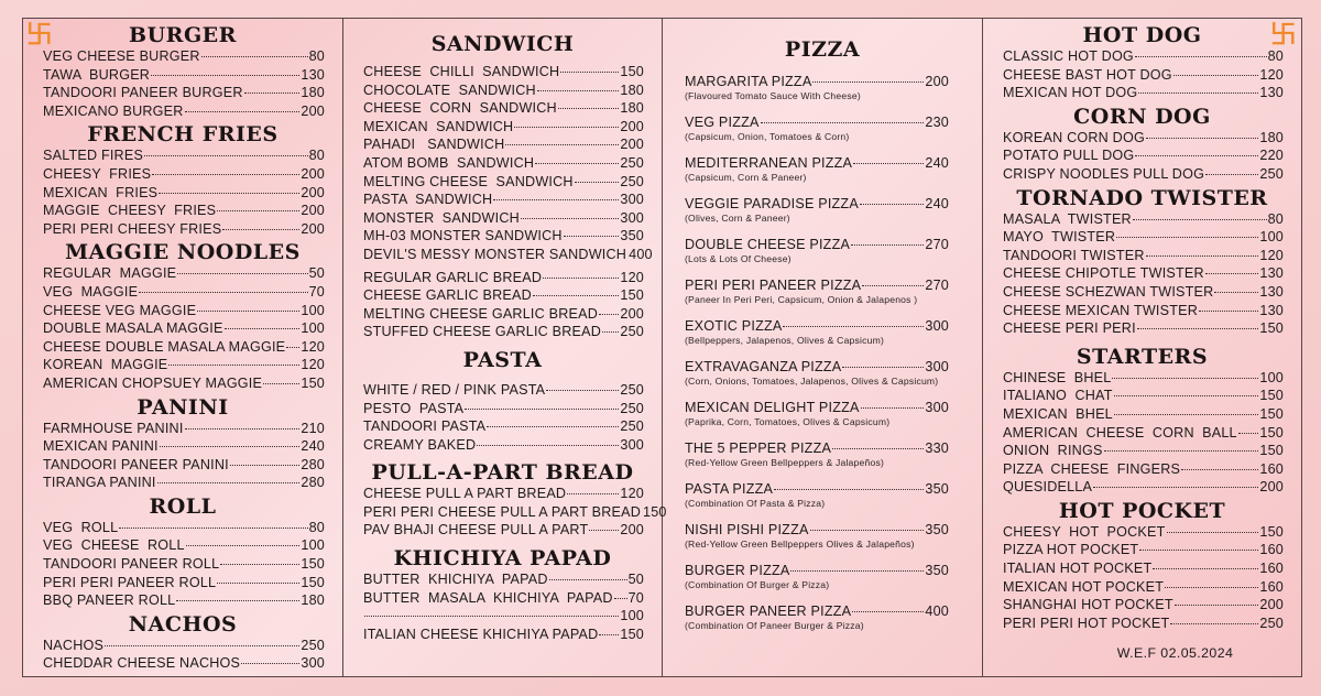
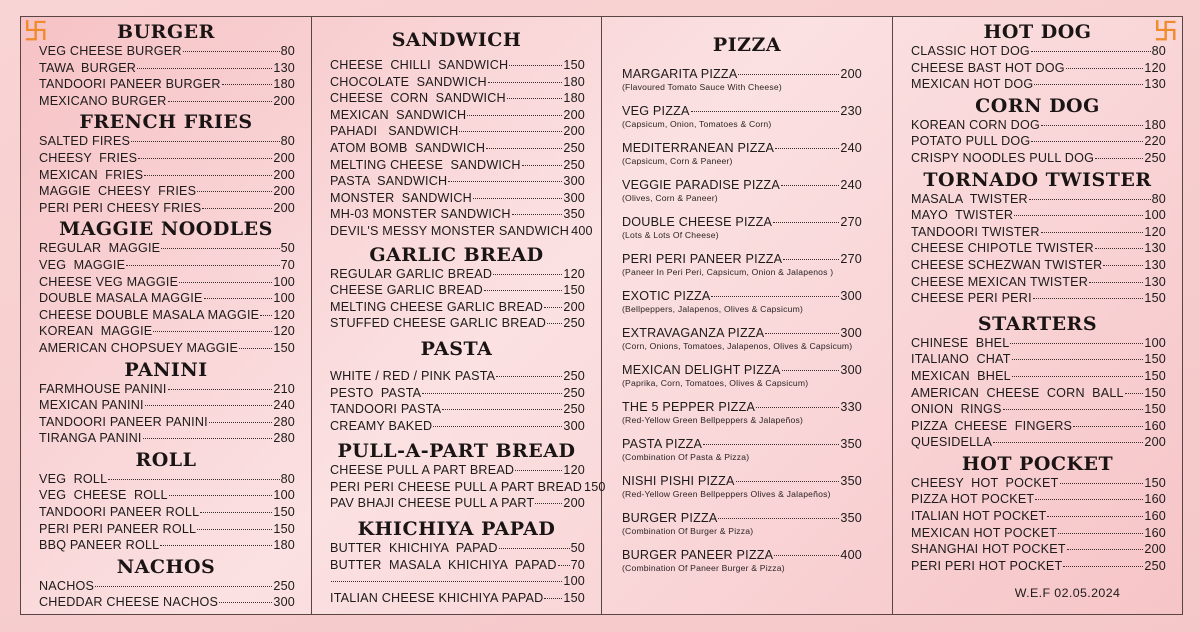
  BURGER
  VEG CHEESE BURGER
  80
  TAWA BURGER
  130
  TANDOORI PANEER BURGER
  180
  MEXICANO BURGER
  200
  FRENCH FRIES
  SALTED FIRES
  80
  CHEESY FRIES
  200
  MEXICAN FRIES
  200
  MAGGIE CHEESY FRIES
  200
  PERI PERI CHEESY FRIES
  200
  MAGGIE NOODLES
  REGULAR MAGGIE
  50
  VEG MAGGIE
  70
  CHEESE VEG MAGGIE
  100
  DOUBLE MASALA MAGGIE
  100
  CHEESE DOUBLE MASALA MAGGIE
  120
  KOREAN MAGGIE
  120
  AMERICAN CHOPSUEY MAGGIE
  150
  PANINI
  FARMHOUSE PANINI
  210
  MEXICAN PANINI
  240
  TANDOORI PANEER PANINI
  280
  TIRANGA PANINI
  280
  ROLL
  VEG ROLL
  80
  VEG CHEESE ROLL
  100
  TANDOORI PANEER ROLL
  150
  PERI PERI PANEER ROLL
  150
  BBQ PANEER ROLL
  180
  NACHOS
  NACHOS
  250
  CHEDDAR CHEESE NACHOS
  300
  SANDWICH
  CHEESE CHILLI SANDWICH
  150
  CHOCOLATE SANDWICH
  180
  CHEESE CORN SANDWICH
  180
  MEXICAN SANDWICH
  200
  PAHADI SANDWICH
  200
  ATOM BOMB SANDWICH
  250
  MELTING CHEESE SANDWICH
  250
  PASTA SANDWICH
  300
  MONSTER SANDWICH
  300
  MH-03 MONSTER SANDWICH
  350
  DEVIL'S MESSY MONSTER SANDWICH
  400
+ GARLIC BREAD
  REGULAR GARLIC BREAD
  120
  CHEESE GARLIC BREAD
  150
  MELTING CHEESE GARLIC BREAD
  200
  STUFFED CHEESE GARLIC BREAD
  250
  PASTA
  WHITE / RED / PINK PASTA
  250
  PESTO PASTA
  250
  TANDOORI PASTA
  250
  CREAMY BAKED
  300
  PULL-A-PART BREAD
  CHEESE PULL A PART BREAD
  120
  PERI PERI CHEESE PULL A PART BREAD
  150
  PAV BHAJI CHEESE PULL A PART
  200
  KHICHIYA PAPAD
  BUTTER KHICHIYA PAPAD
  50
  BUTTER MASALA KHICHIYA PAPAD
  70
  100
  ITALIAN CHEESE KHICHIYA PAPAD
  150
  PIZZA
  MARGARITA PIZZA
  200
  (Flavoured Tomato Sauce With Cheese)
  VEG PIZZA
  230
  (Capsicum, Onion, Tomatoes & Corn)
  MEDITERRANEAN PIZZA
  240
  (Capsicum, Corn & Paneer)
  VEGGIE PARADISE PIZZA
  240
  (Olives, Corn & Paneer)
  DOUBLE CHEESE PIZZA
  270
  (Lots & Lots Of Cheese)
  PERI PERI PANEER PIZZA
  270
  (Paneer In Peri Peri, Capsicum, Onion & Jalapenos )
  EXOTIC PIZZA
  300
  (Bellpeppers, Jalapenos, Olives & Capsicum)
  EXTRAVAGANZA PIZZA
  300
  (Corn, Onions, Tomatoes, Jalapenos, Olives & Capsicum)
  MEXICAN DELIGHT PIZZA
  300
  (Paprika, Corn, Tomatoes, Olives & Capsicum)
  THE 5 PEPPER PIZZA
  330
  (Red-Yellow Green Bellpeppers & Jalapeños)
  PASTA PIZZA
  350
  (Combination Of Pasta & Pizza)
  NISHI PISHI PIZZA
  350
  (Red-Yellow Green Bellpeppers Olives & Jalapeños)
  BURGER PIZZA
  350
  (Combination Of Burger & Pizza)
  BURGER PANEER PIZZA
  400
  (Combination Of Paneer Burger & Pizza)
  HOT DOG
  CLASSIC HOT DOG
  80
  CHEESE BAST HOT DOG
  120
  MEXICAN HOT DOG
  130
  CORN DOG
  KOREAN CORN DOG
  180
  POTATO PULL DOG
  220
  CRISPY NOODLES PULL DOG
  250
  TORNADO TWISTER
  MASALA TWISTER
  80
  MAYO TWISTER
  100
  TANDOORI TWISTER
  120
  CHEESE CHIPOTLE TWISTER
  130
  CHEESE SCHEZWAN TWISTER
  130
  CHEESE MEXICAN TWISTER
  130
  CHEESE PERI PERI
  150
  STARTERS
  CHINESE BHEL
  100
  ITALIANO CHAT
  150
  MEXICAN BHEL
  150
  AMERICAN CHEESE CORN BALL
  150
  ONION RINGS
  150
  PIZZA CHEESE FINGERS
  160
  QUESIDELLA
  200
  HOT POCKET
  CHEESY HOT POCKET
  150
  PIZZA HOT POCKET
  160
  ITALIAN HOT POCKET
  160
  MEXICAN HOT POCKET
  160
  SHANGHAI HOT POCKET
  200
  PERI PERI HOT POCKET
  250
  W.E.F 02.05.2024
  卐
  卐
